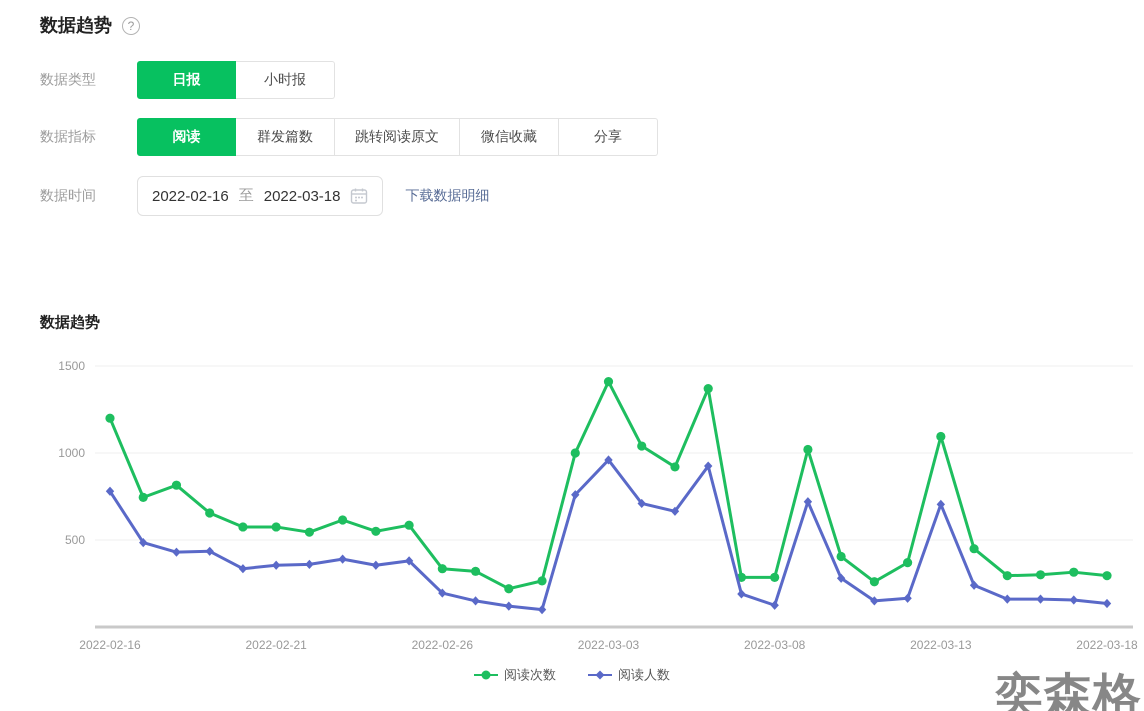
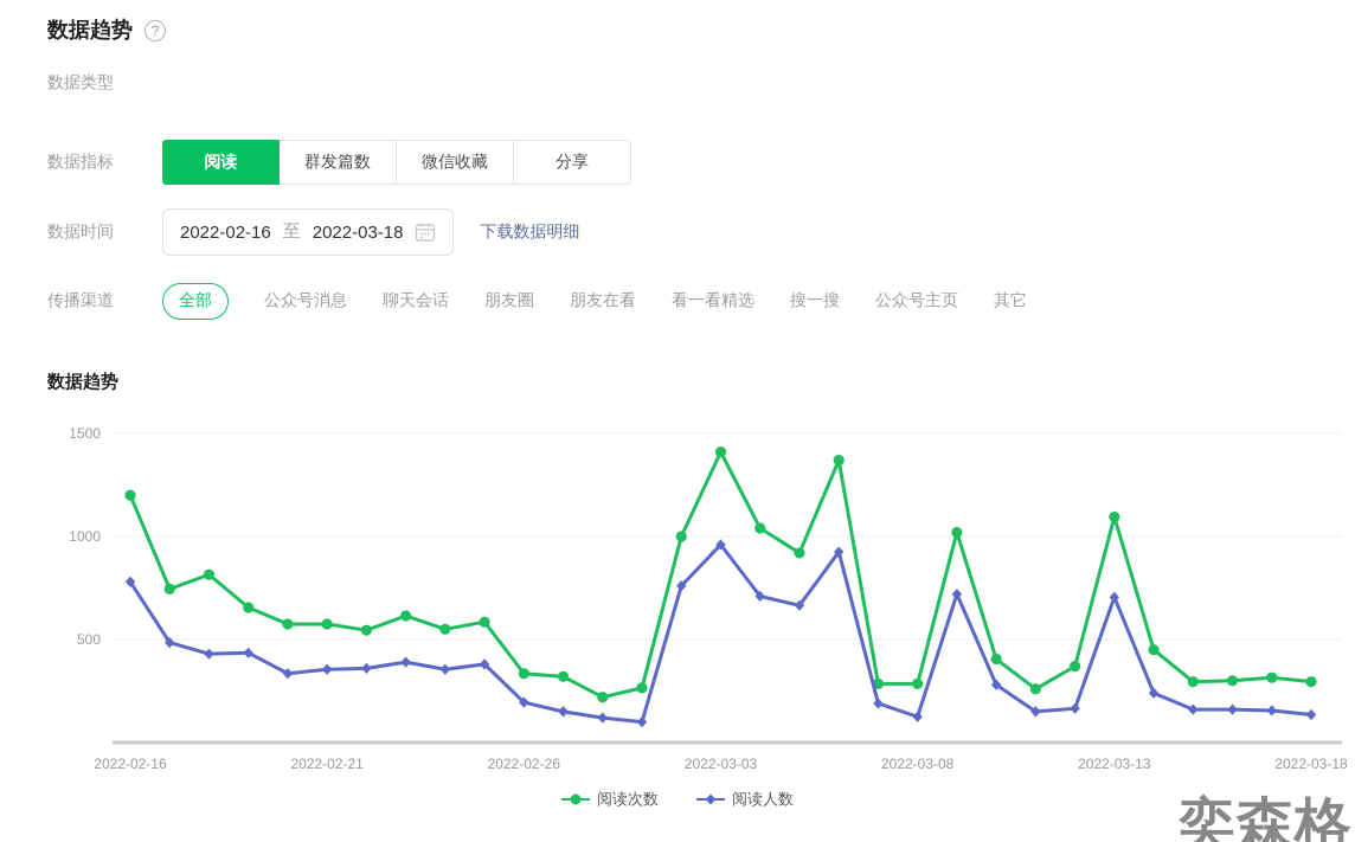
  数据趋势
  ?
  数据类型
- 日报
- 小时报
  数据指标
  阅读
  群发篇数
- 跳转阅读原文
  微信收藏
  分享
  数据时间
  2022-02-16
  至
  2022-03-18
  下载数据明细
+ 传播渠道
+ 全部
+ 公众号消息
+ 聊天会话
+ 朋友圈
+ 朋友在看
+ 看一看精选
+ 搜一搜
+ 公众号主页
+ 其它
  数据趋势
  500
  1000
  1500
  2022-02-16
  2022-02-21
  2022-02-26
  2022-03-03
  2022-03-08
  2022-03-13
  2022-03-18
  阅读次数
  阅读人数
  奕森格
